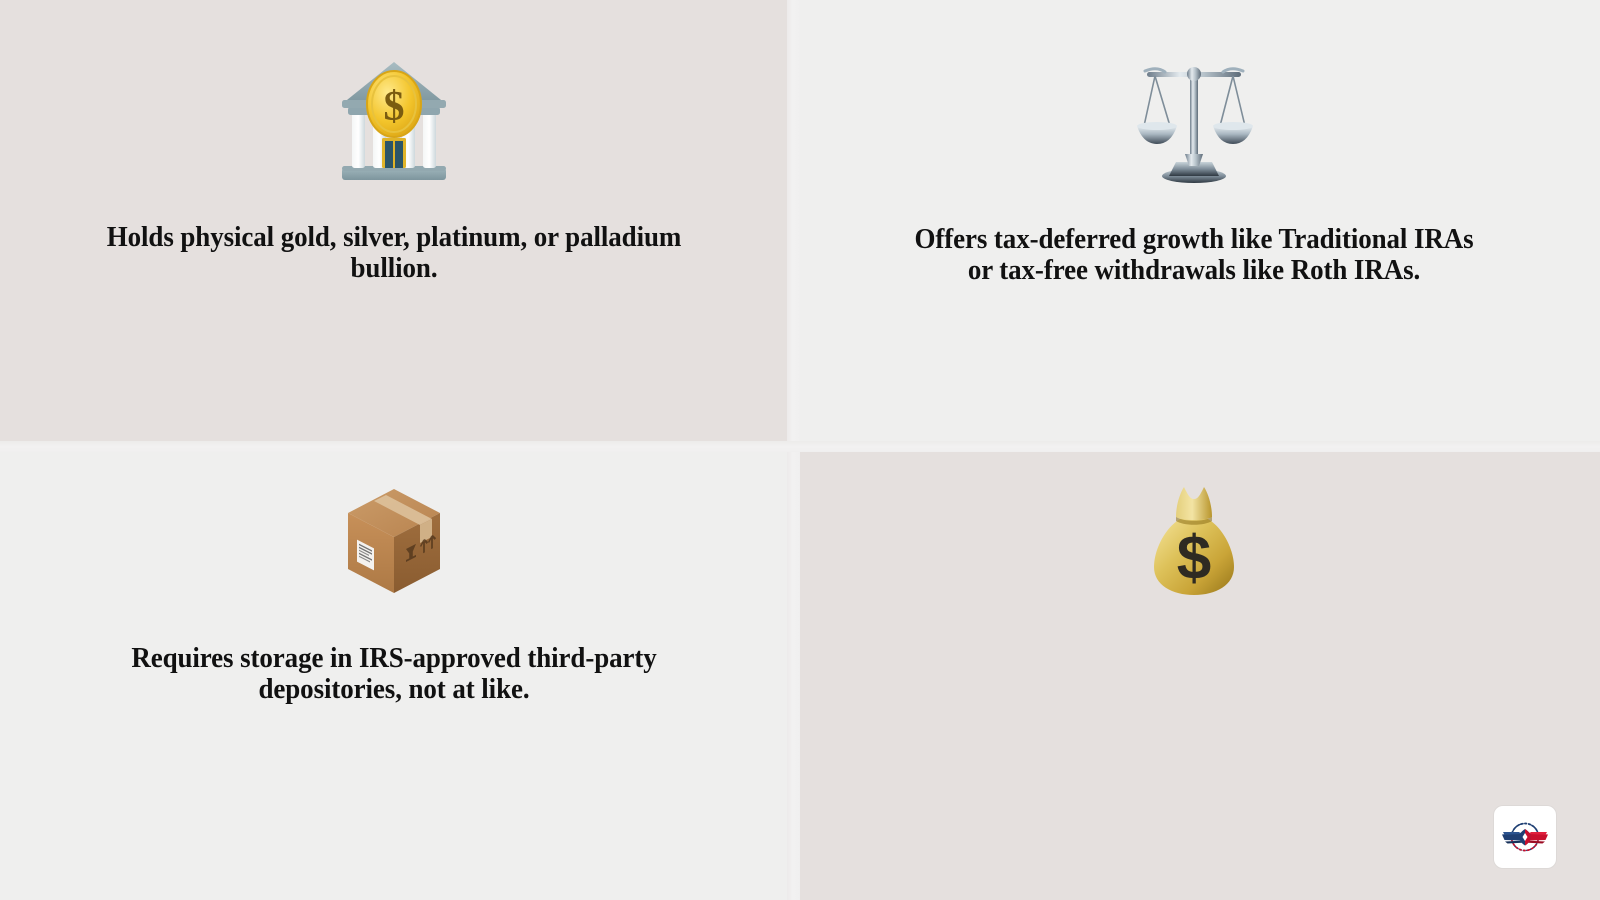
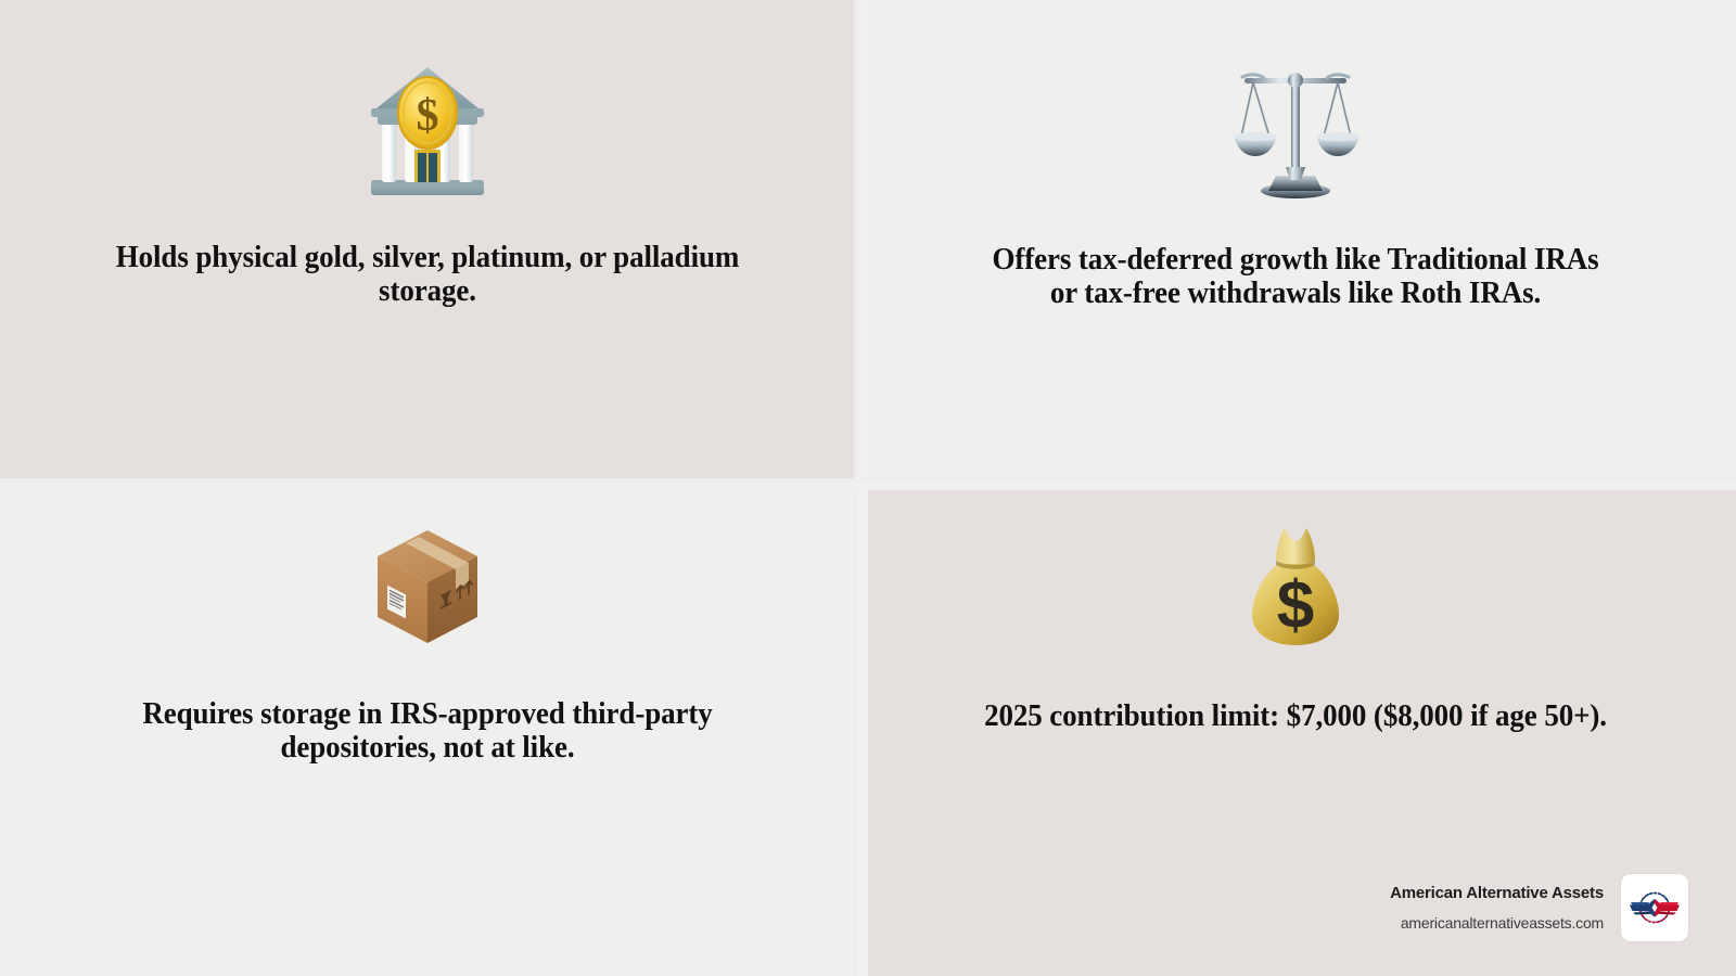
  $
- Holds physical gold, silver, platinum, or palladium bullion.
+ Holds physical gold, silver, platinum, or palladium storage.
  Offers tax-deferred growth like Traditional IRAs or tax-free withdrawals like Roth IRAs.
  Requires storage in IRS-approved third-party depositories, not at like.
  $
+ 2025 contribution limit: $7,000 ($8,000 if age 50+).
+ American Alternative Assets
+ americanalternativeassets.com
